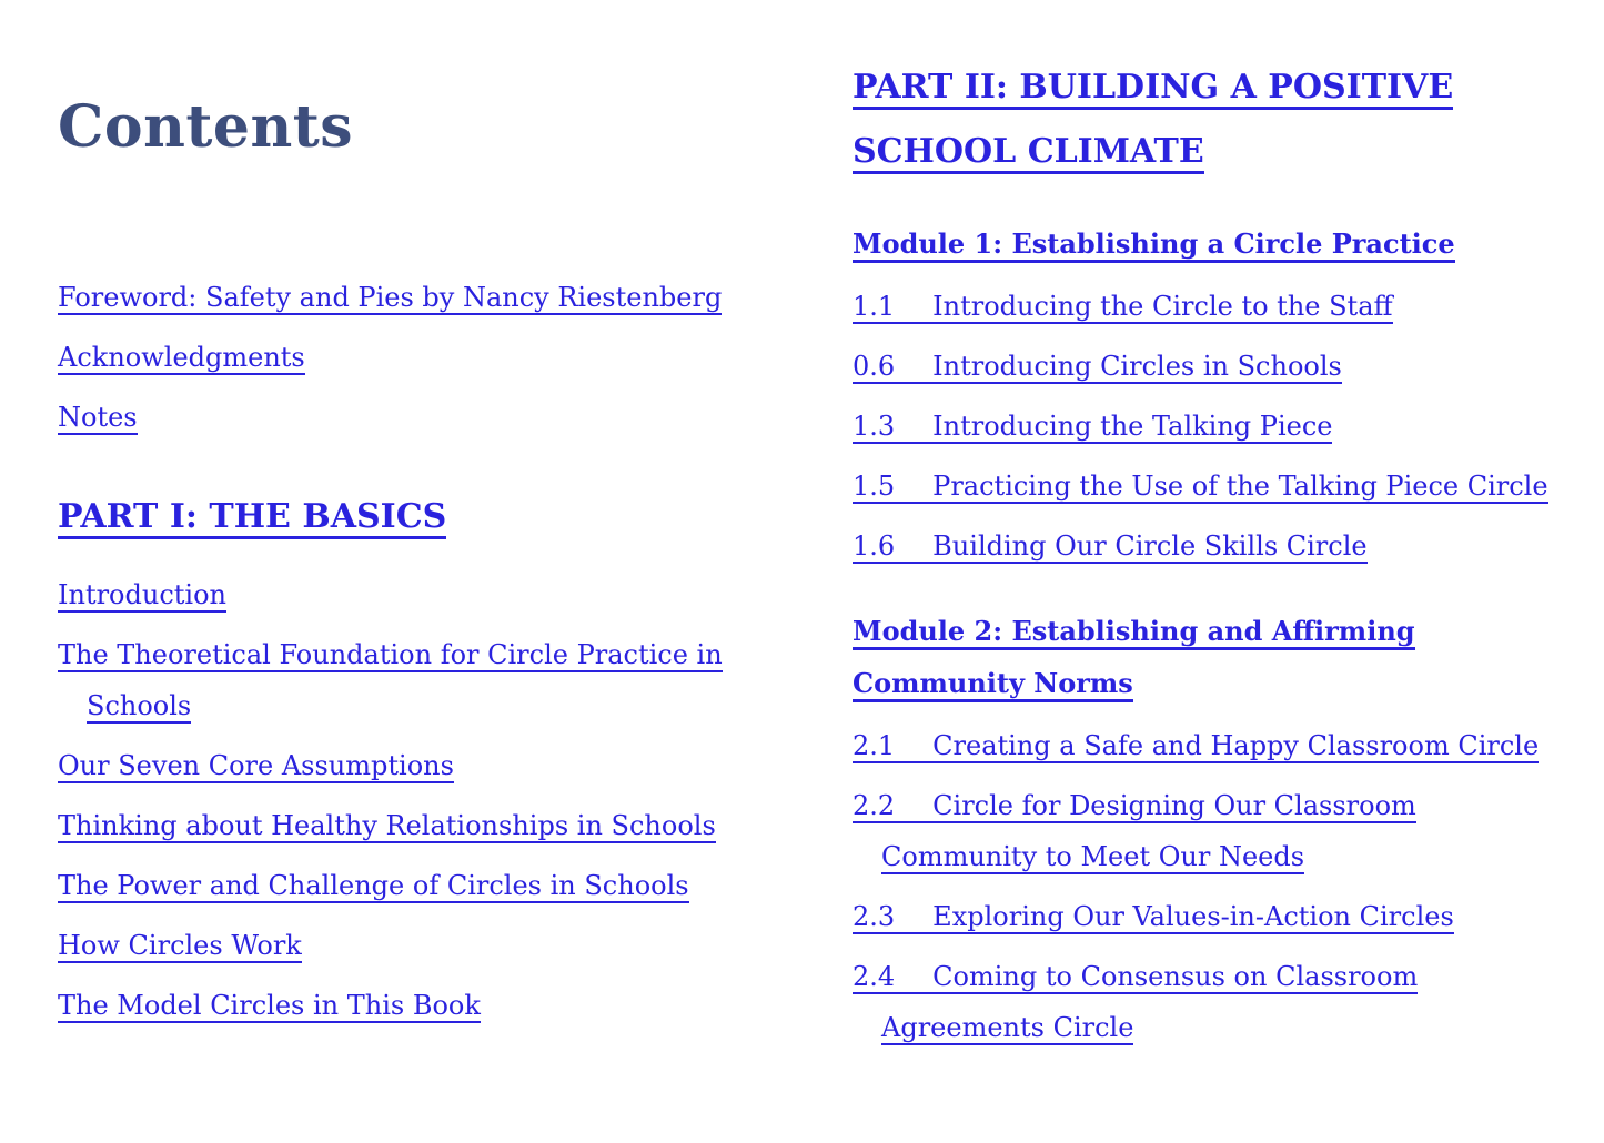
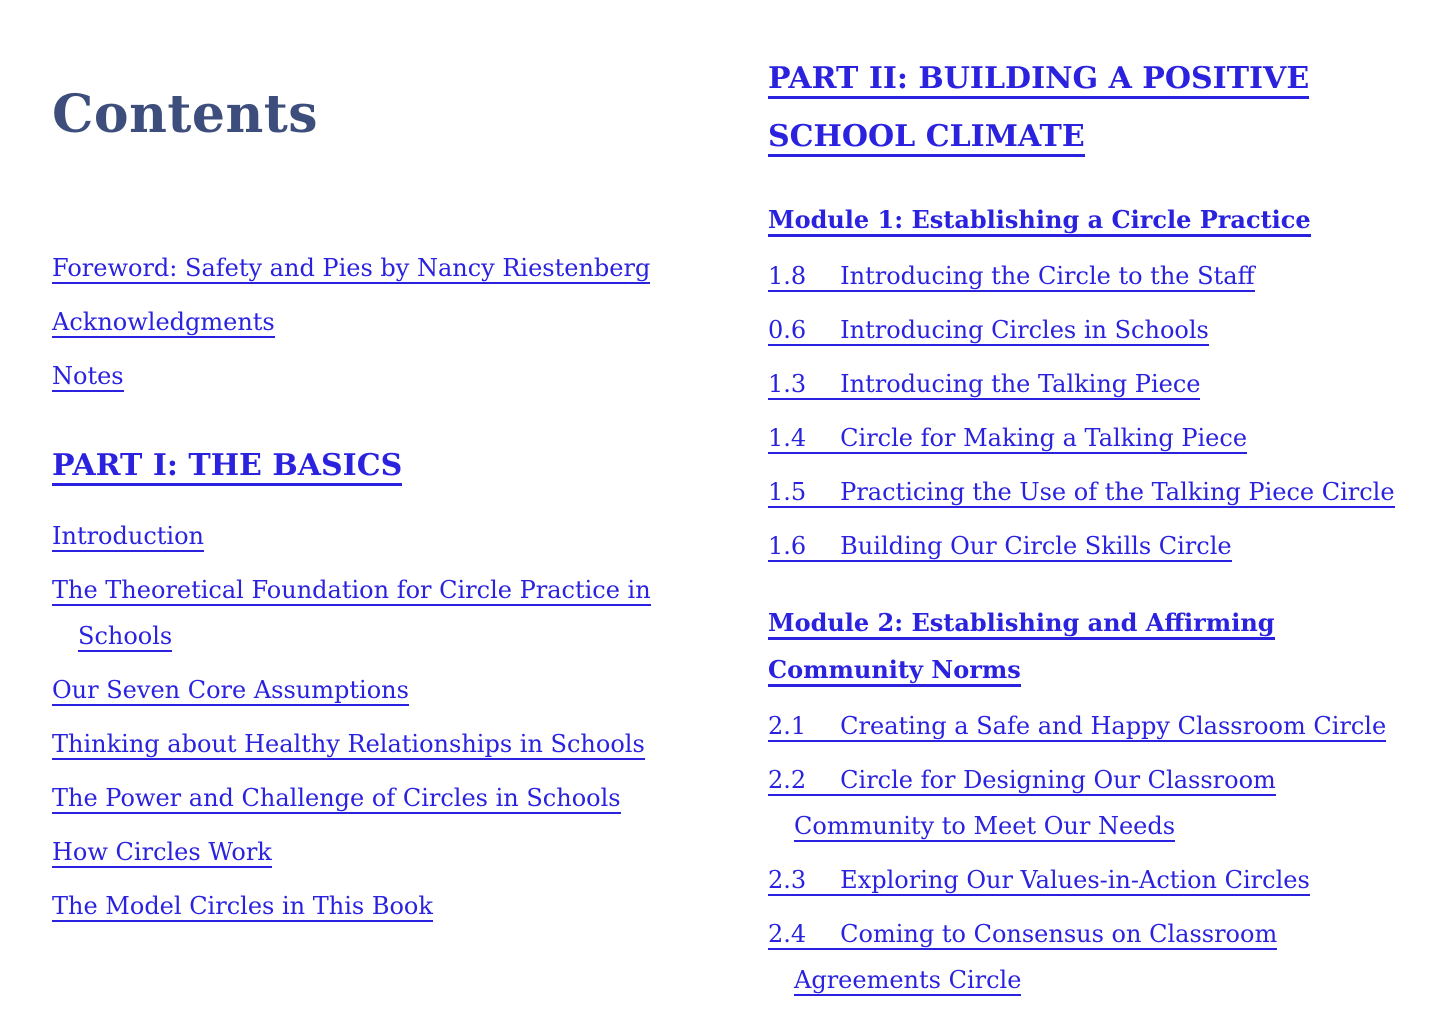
  Contents
  Foreword: Safety and Pies by Nancy Riestenberg
  Acknowledgments
  Notes
  PART I: THE BASICS
  Introduction
  The Theoretical Foundation for Circle Practice in
  Schools
  Our Seven Core Assumptions
  Thinking about Healthy Relationships in Schools
  The Power and Challenge of Circles in Schools
  How Circles Work
  The Model Circles in This Book
  PART II: BUILDING A POSITIVE
  SCHOOL CLIMATE
  Module 1: Establishing a Circle Practice
- 1.1 Introducing the Circle to the Staff
+ 1.8 Introducing the Circle to the Staff
  0.6 Introducing Circles in Schools
  1.3 Introducing the Talking Piece
+ 1.4 Circle for Making a Talking Piece
  1.5 Practicing the Use of the Talking Piece Circle
  1.6 Building Our Circle Skills Circle
  Module 2: Establishing and Affirming
  Community Norms
  2.1 Creating a Safe and Happy Classroom Circle
  2.2 Circle for Designing Our Classroom
  Community to Meet Our Needs
  2.3 Exploring Our Values-in-Action Circles
  2.4 Coming to Consensus on Classroom
  Agreements Circle
